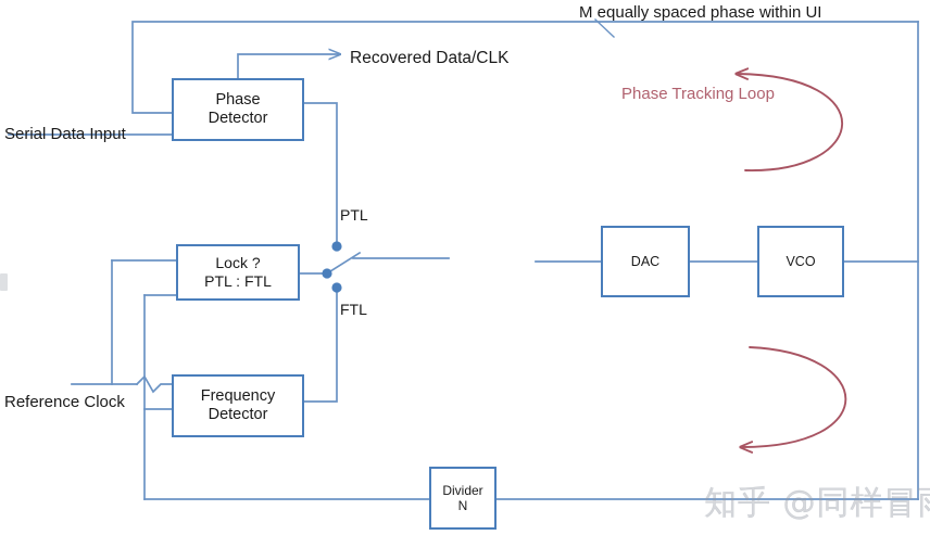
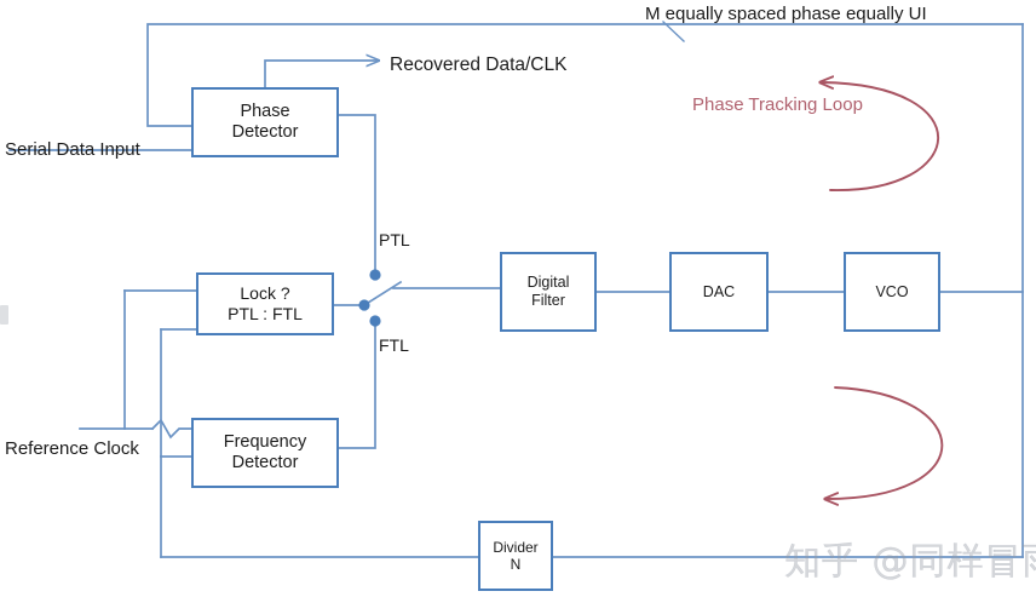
  Phase
  Detector
  Lock ?
  PTL : FTL
  Frequency
  Detector
+ Digital
+ Filter
  DAC
  VCO
  Divider
  N
  Serial Data Input
  Reference Clock
  Recovered Data/CLK
- M equally spaced phase within UI
+ M equally spaced phase equally UI
  PTL
  FTL
  Phase Tracking Loop
  知乎 @同样冒
